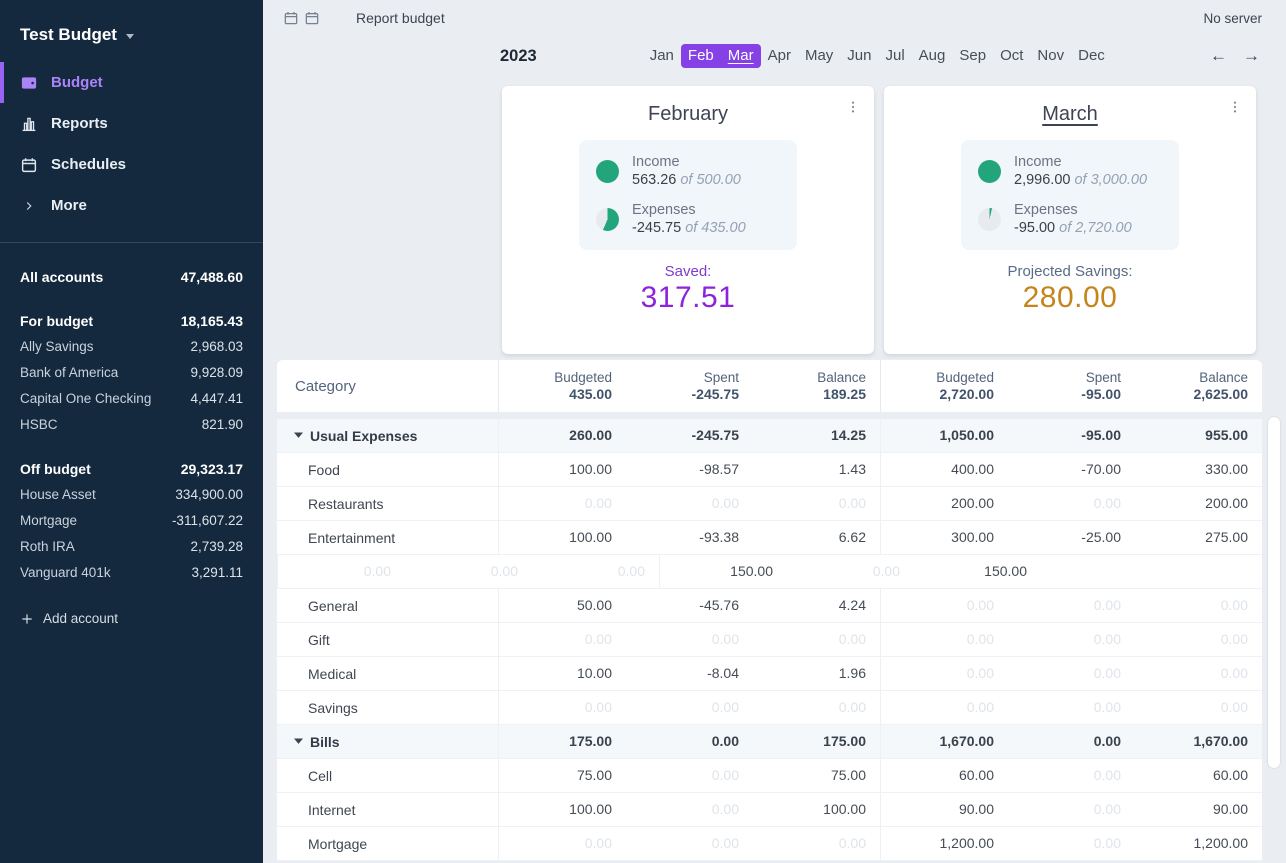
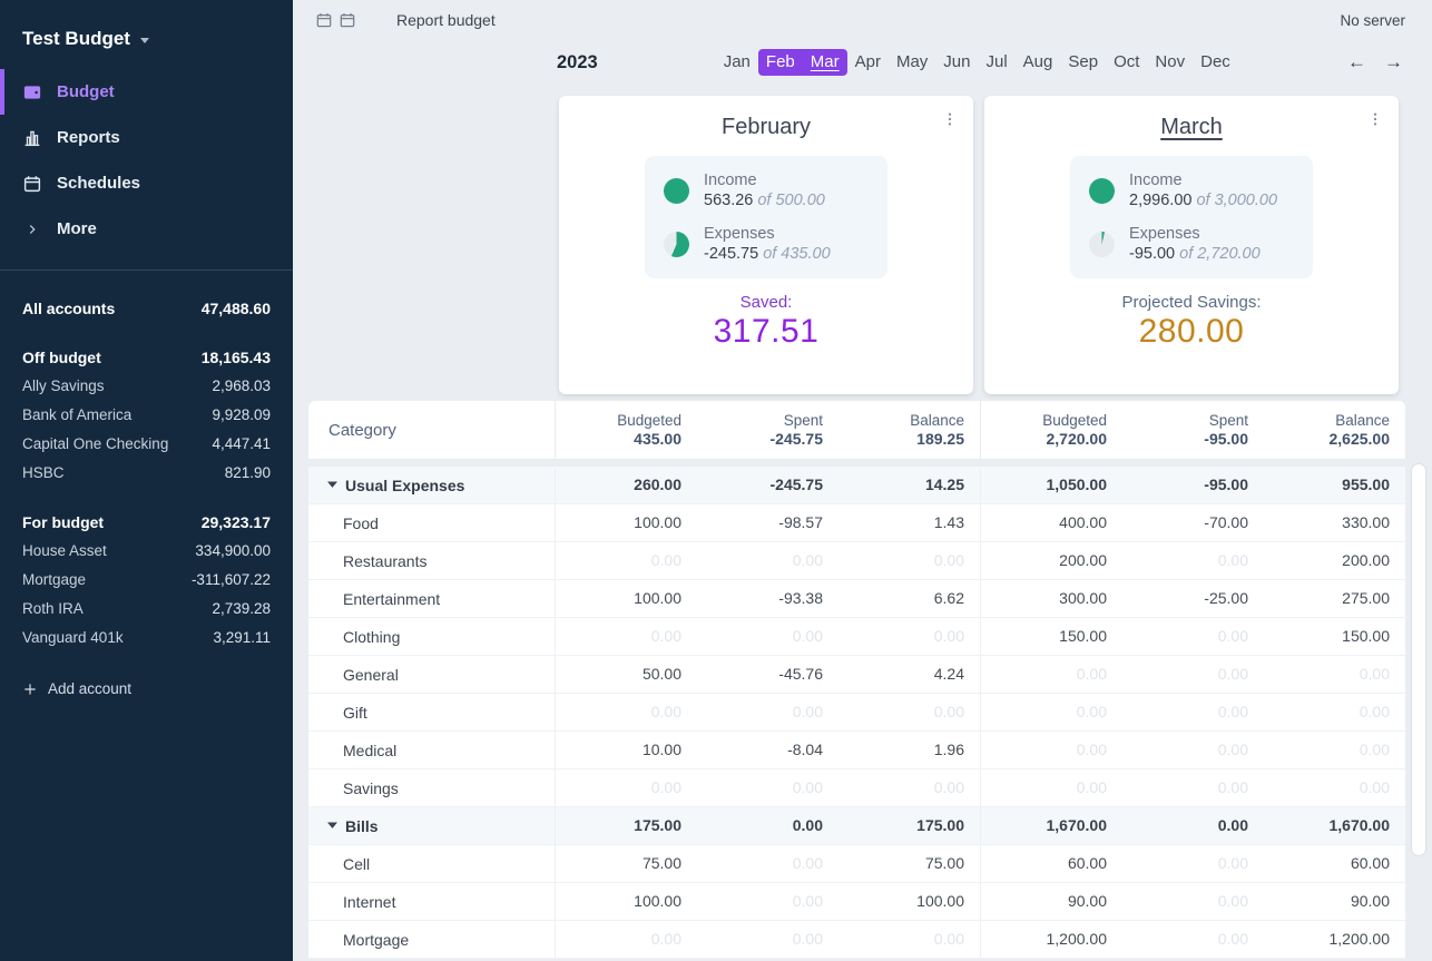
  Test Budget
  Budget
  Reports
  Schedules
  More
  All accounts
  47,488.60
- For budget
+ Off budget
  18,165.43
  Ally Savings
  2,968.03
  Bank of America
  9,928.09
  Capital One Checking
  4,447.41
  HSBC
  821.90
- Off budget
+ For budget
  29,323.17
  House Asset
  334,900.00
  Mortgage
  -311,607.22
  Roth IRA
  2,739.28
  Vanguard 401k
  3,291.11
  Add account
  Report budget
  No server
  2023
  Jan
  Feb
  Mar
  Apr
  May
  Jun
  Jul
  Aug
  Sep
  Oct
  Nov
  Dec
  ←
  →
  February
  Income
  563.26 of 500.00
  Expenses
  -245.75 of 435.00
  Saved:
  317.51
  March
  Income
  2,996.00 of 3,000.00
  Expenses
  -95.00 of 2,720.00
  Projected Savings:
  280.00
  Category
  Budgeted
  435.00
  Spent
  -245.75
  Balance
  189.25
  Budgeted
  2,720.00
  Spent
  -95.00
  Balance
  2,625.00
  Usual Expenses
  260.00
  -245.75
  14.25
  1,050.00
  -95.00
  955.00
  Food
  100.00
  -98.57
  1.43
  400.00
  -70.00
  330.00
  Restaurants
  0.00
  0.00
  0.00
  200.00
  0.00
  200.00
  Entertainment
  100.00
  -93.38
  6.62
  300.00
  -25.00
  275.00
+ Clothing
  0.00
  0.00
  0.00
  150.00
  0.00
  150.00
  General
  50.00
  -45.76
  4.24
  0.00
  0.00
  0.00
  Gift
  0.00
  0.00
  0.00
  0.00
  0.00
  0.00
  Medical
  10.00
  -8.04
  1.96
  0.00
  0.00
  0.00
  Savings
  0.00
  0.00
  0.00
  0.00
  0.00
  0.00
  Bills
  175.00
  0.00
  175.00
  1,670.00
  0.00
  1,670.00
  Cell
  75.00
  0.00
  75.00
  60.00
  0.00
  60.00
  Internet
  100.00
  0.00
  100.00
  90.00
  0.00
  90.00
  Mortgage
  0.00
  0.00
  0.00
  1,200.00
  0.00
  1,200.00
